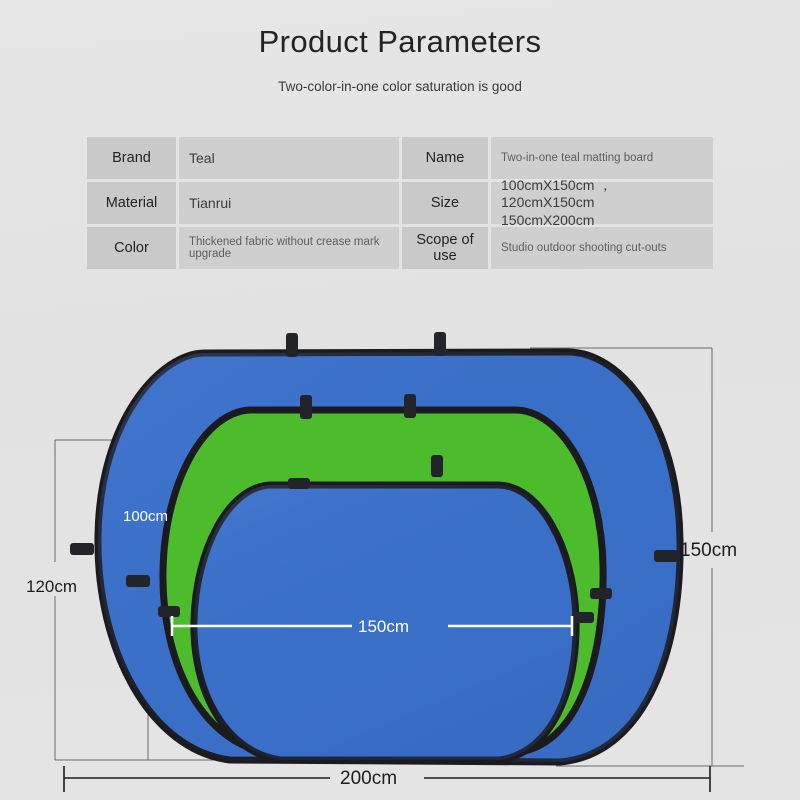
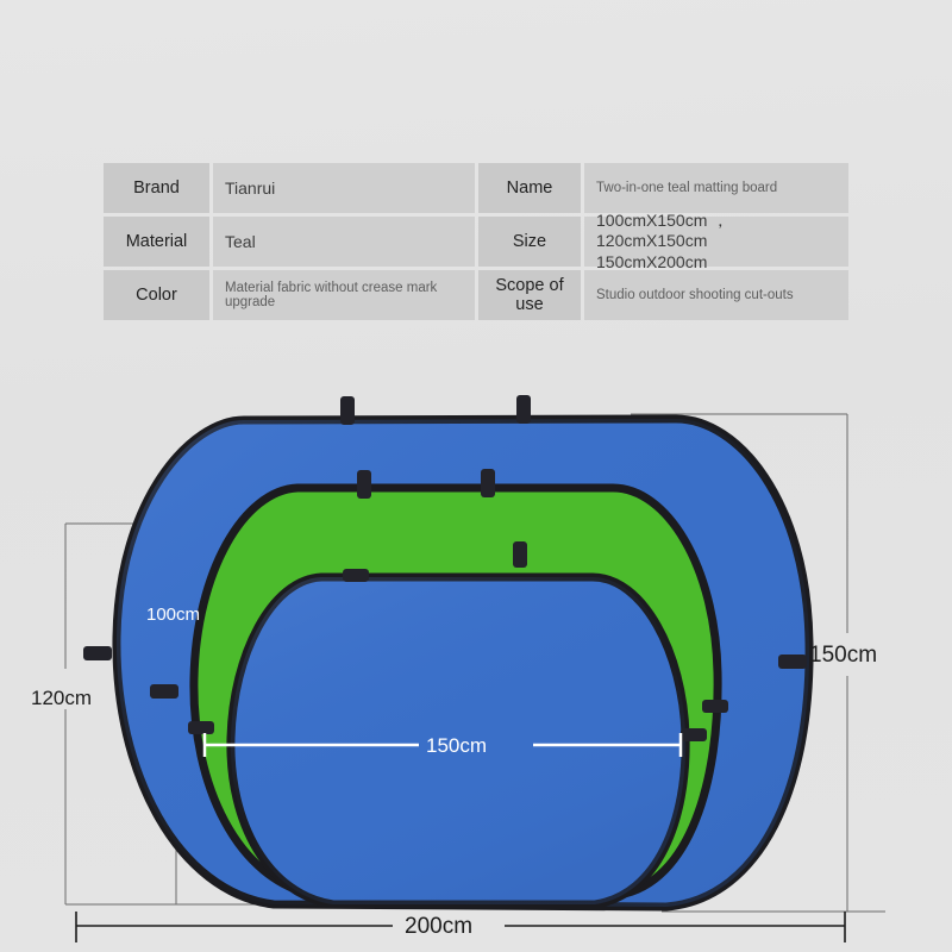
- Product Parameters
- Two-color-in-one color saturation is good
  Brand
- Teal
+ Tianrui
  Name
  Two-in-one teal matting board
  Material
- Tianrui
+ Teal
  Size
  100cmX150cm ，120cmX150cm
  150cmX200cm
  Color
- Thickened fabric without crease mark upgrade
+ Material fabric without crease mark upgrade
  Scope of use
  Studio outdoor shooting cut-outs
  120cm
  150cm
  200cm
  100cm
  150cm
